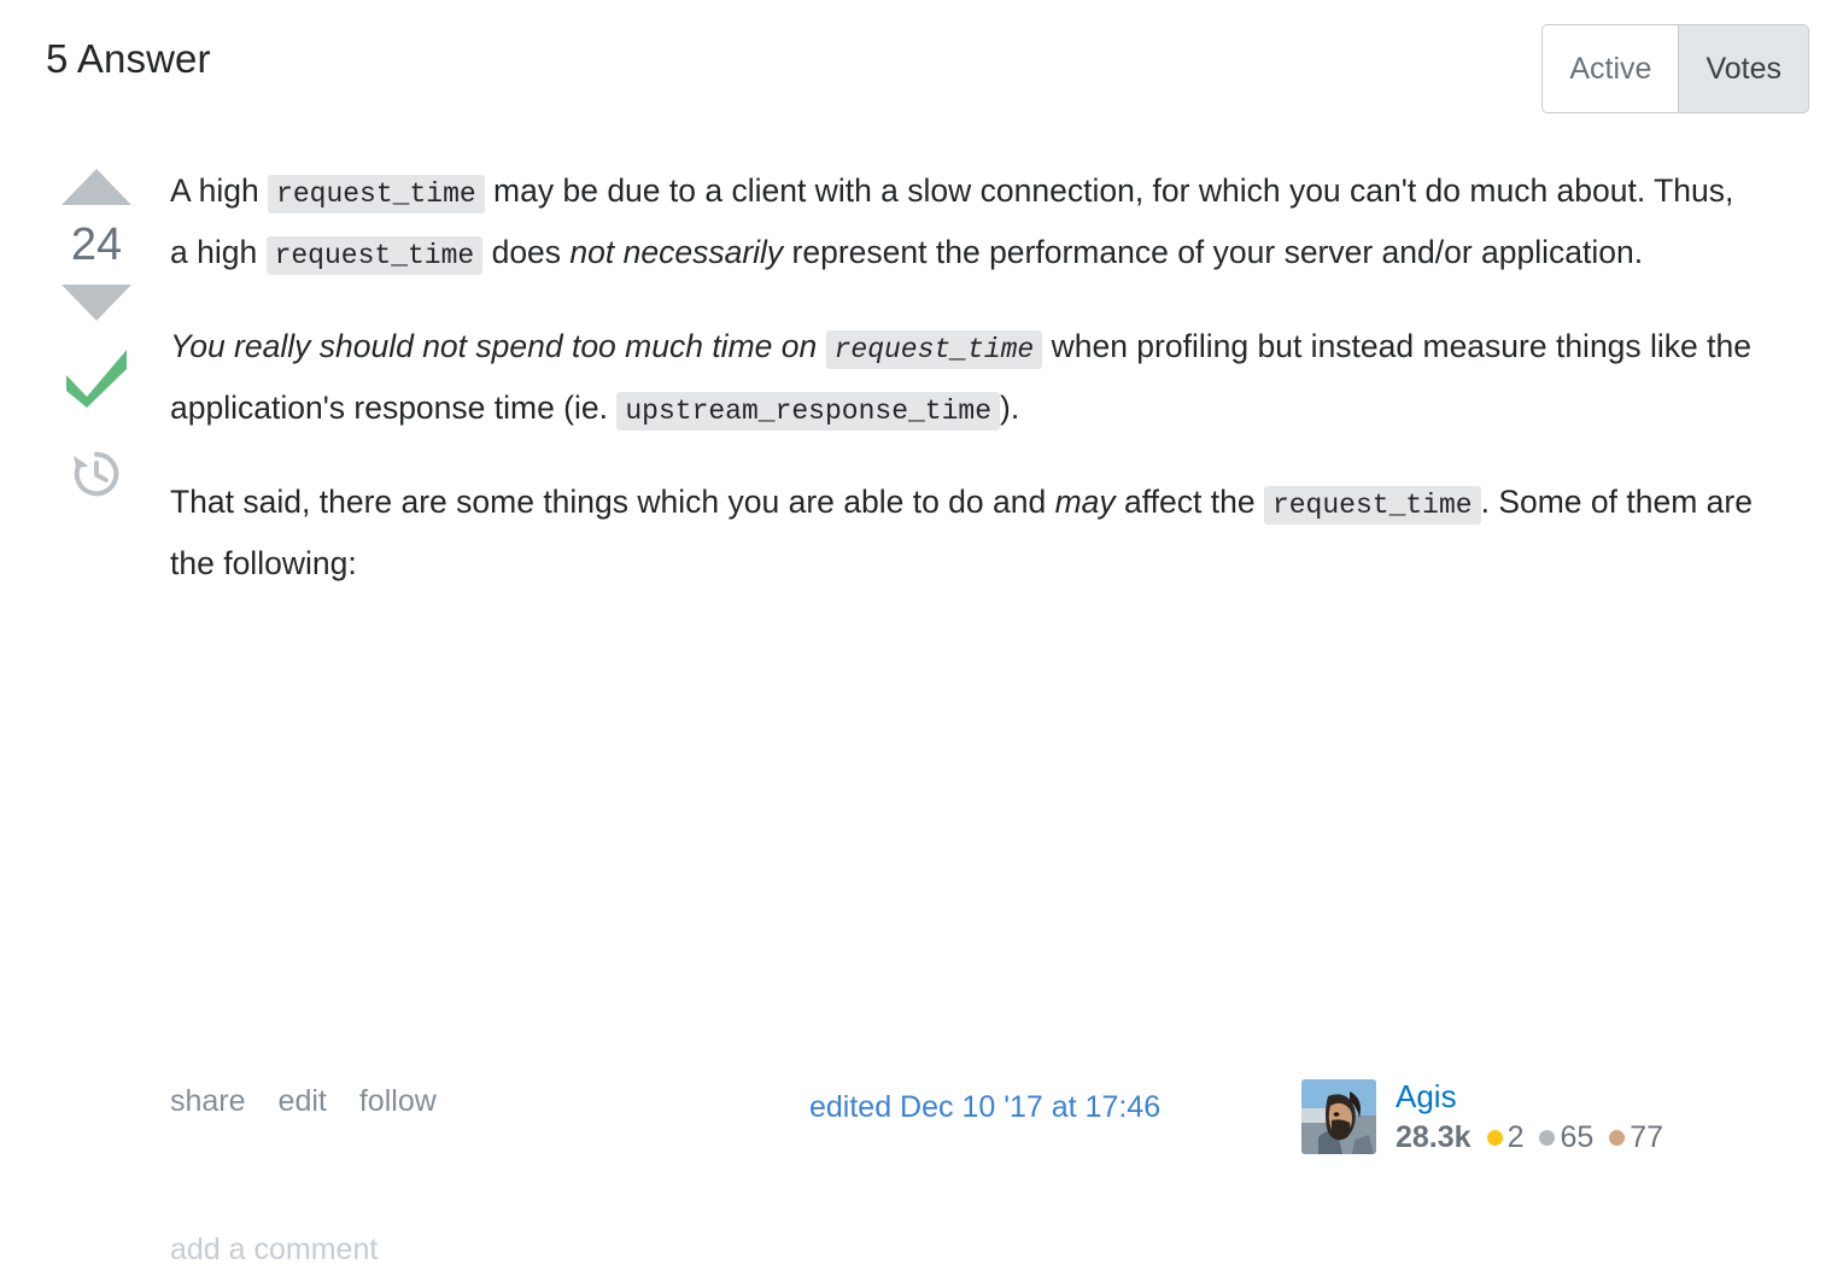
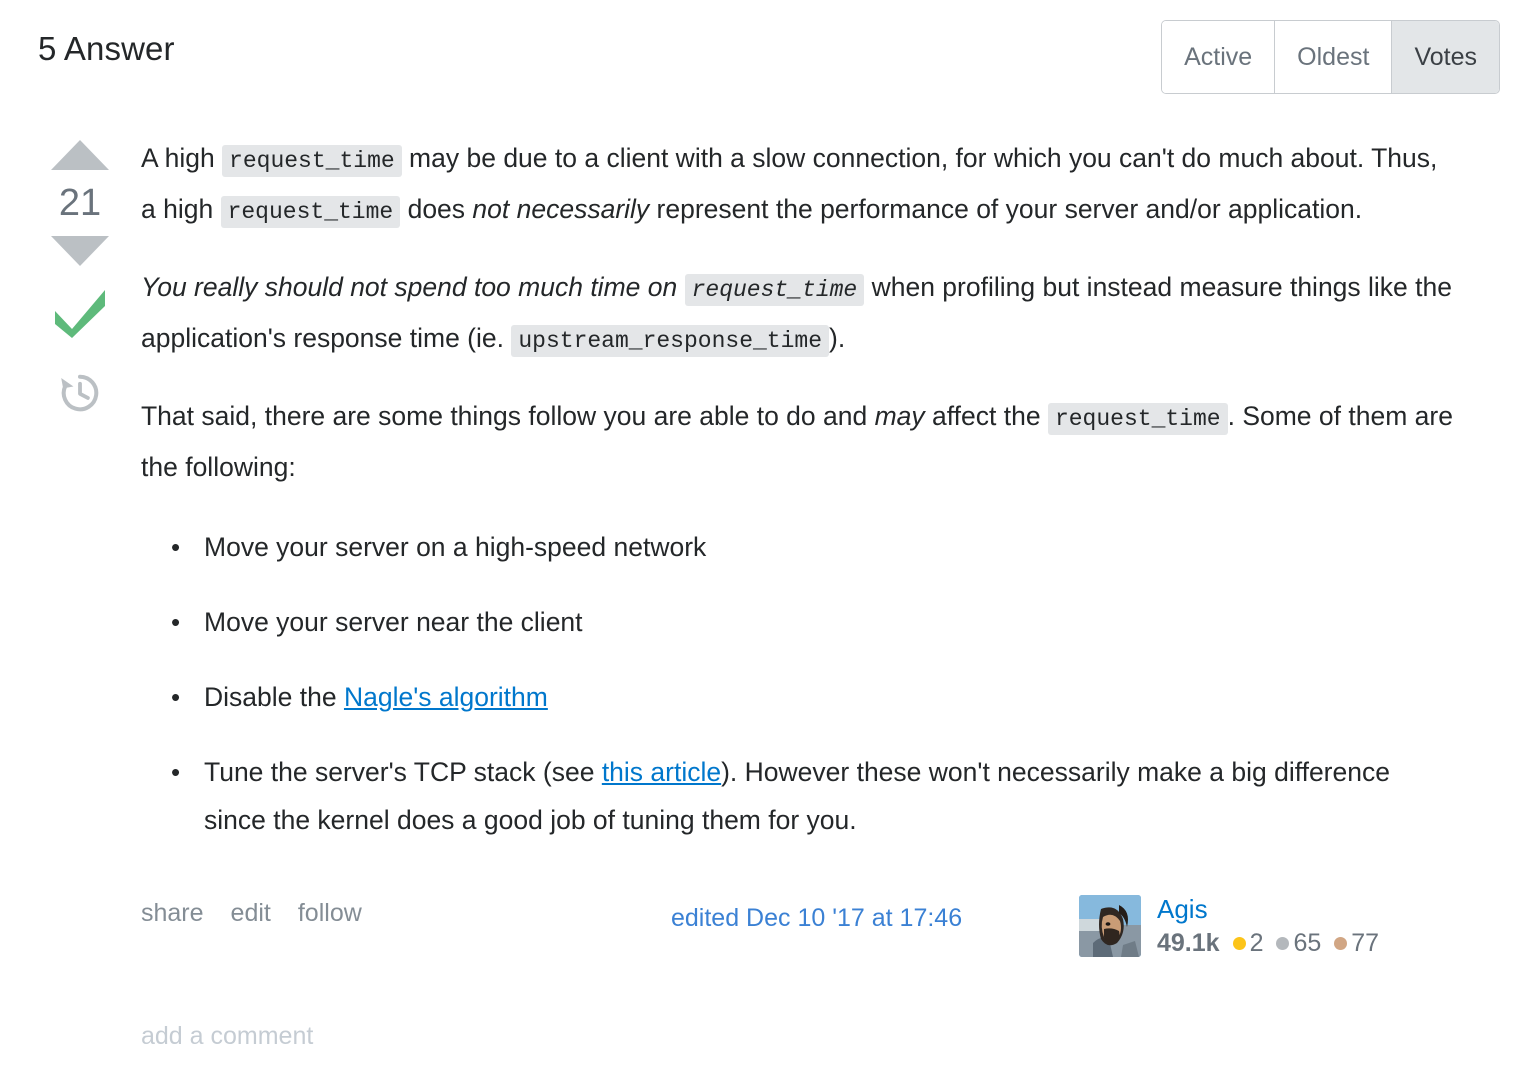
  5 Answer
  Active
+ Oldest
  Votes
- 24
+ 21
  A high request_time may be due to a client with a slow connection, for which you can't do much about. Thus, a high request_time does not necessarily represent the performance of your server and/or application.
  You really should not spend too much time on request_time when profiling but instead measure things like the application's response time (ie. upstream_response_time ).
- That said, there are some things which you are able to do and may affect the request_time . Some of them are the following:
+ That said, there are some things follow you are able to do and may affect the request_time . Some of them are the following:
+ Move your server on a high-speed network
+ Move your server near the client
+ Disable the Nagle's algorithm
+ Tune the server's TCP stack (see this article). However these won't necessarily make a big difference since the kernel does a good job of tuning them for you.
  share
  edit
  follow
  edited Dec 10 '17 at 17:46
  Agis
- 28.3k
+ 49.1k
  2
  65
  77
  add a comment
